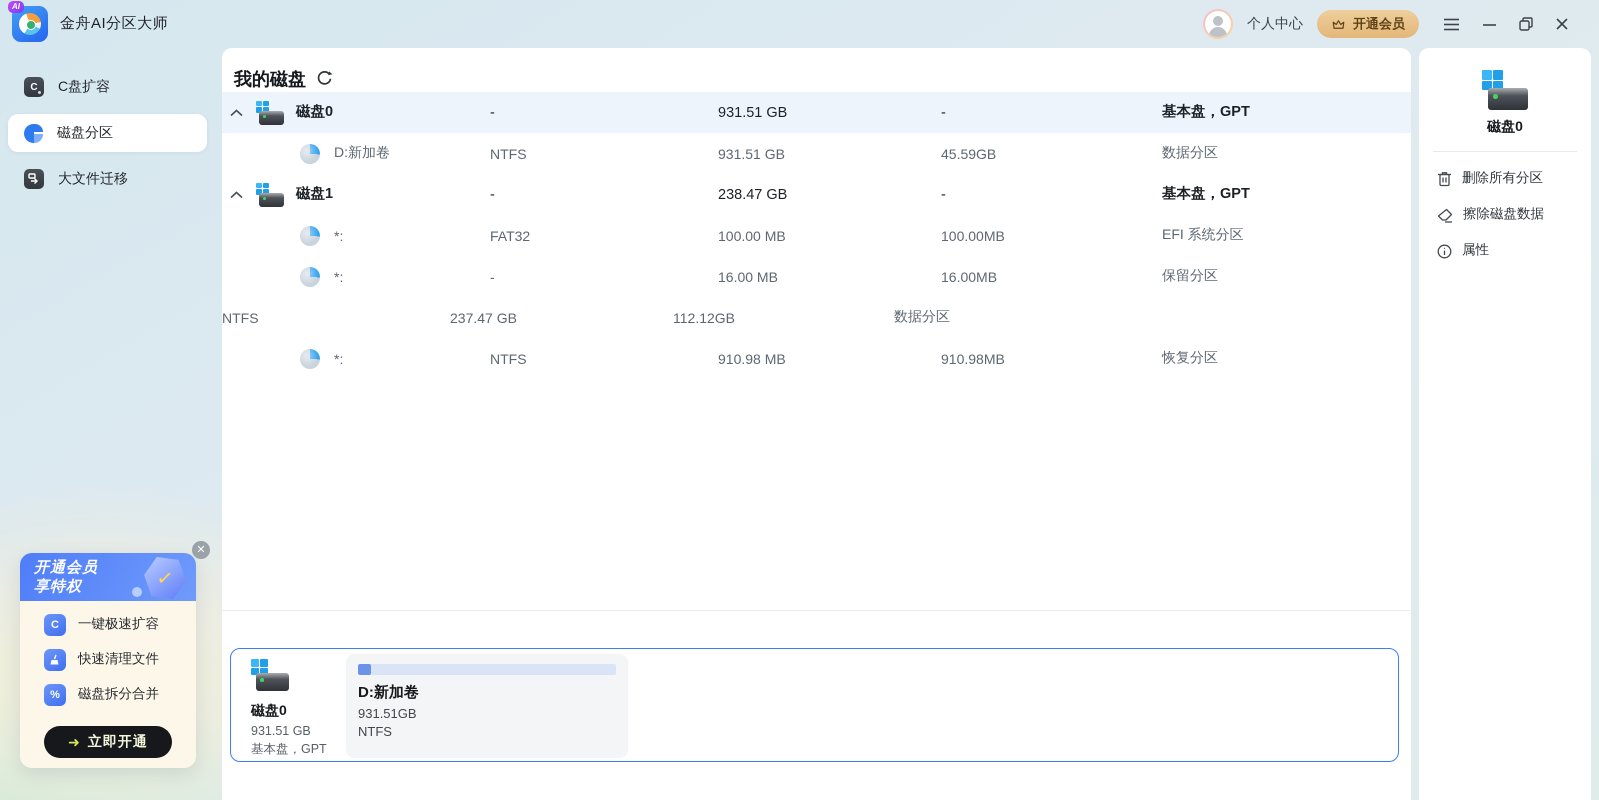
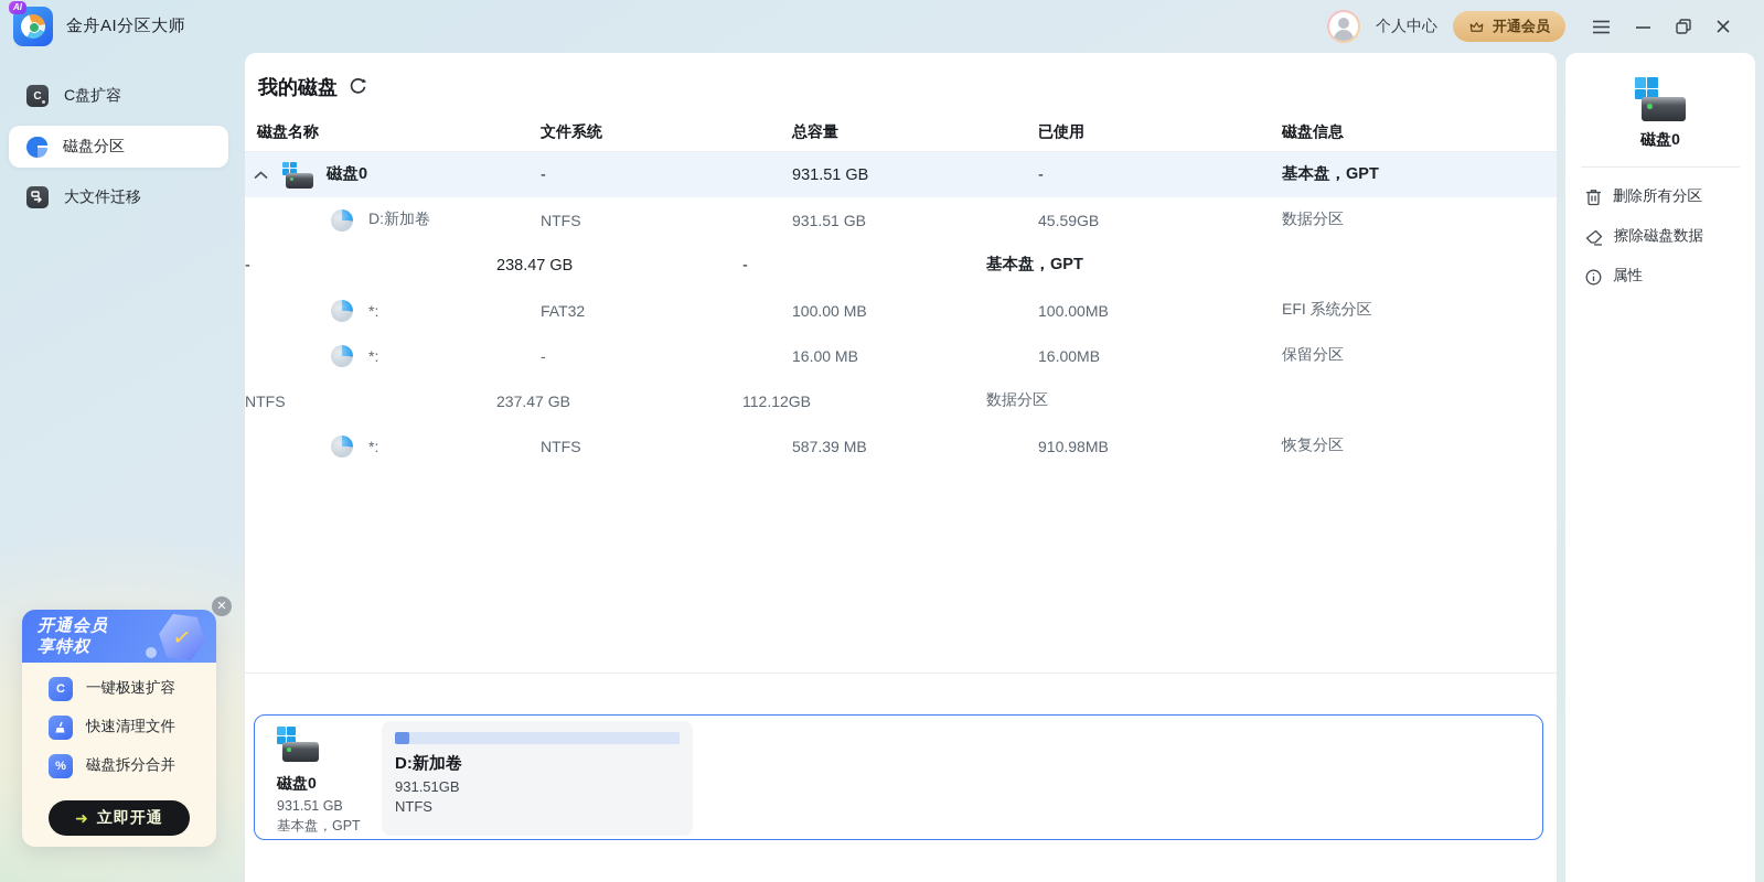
  AI
  金舟AI分区大师
  个人中心
  开通会员
  C
  C盘扩容
  磁盘分区
  大文件迁移
  ✕
  开通会员
  享特权
  C
  一键极速扩容
  快速清理文件
  %
  磁盘拆分合并
  ➜
  立即开通
  我的磁盘
+ 磁盘名称
+ 文件系统
+ 总容量
+ 已使用
+ 磁盘信息
  磁盘0
  -
  931.51 GB
  -
  基本盘，GPT
  D:新加卷
  NTFS
  931.51 GB
  45.59GB
  数据分区
- 磁盘1
  -
  238.47 GB
  -
  基本盘，GPT
  *:
  FAT32
  100.00 MB
  100.00MB
  EFI 系统分区
  *:
  -
  16.00 MB
  16.00MB
  保留分区
  NTFS
  237.47 GB
  112.12GB
  数据分区
  *:
  NTFS
- 910.98 MB
+ 587.39 MB
  910.98MB
  恢复分区
  磁盘0
  931.51 GB
  基本盘，GPT
  D:新加卷
  931.51GB
  NTFS
  磁盘0
  删除所有分区
  擦除磁盘数据
  属性
